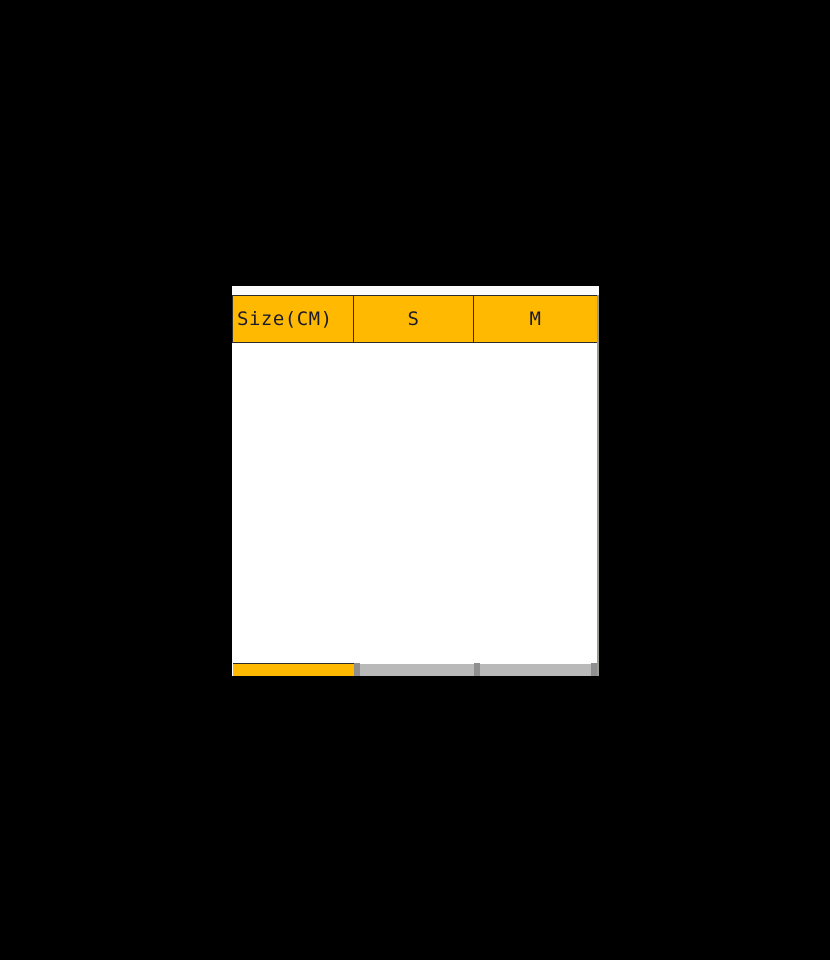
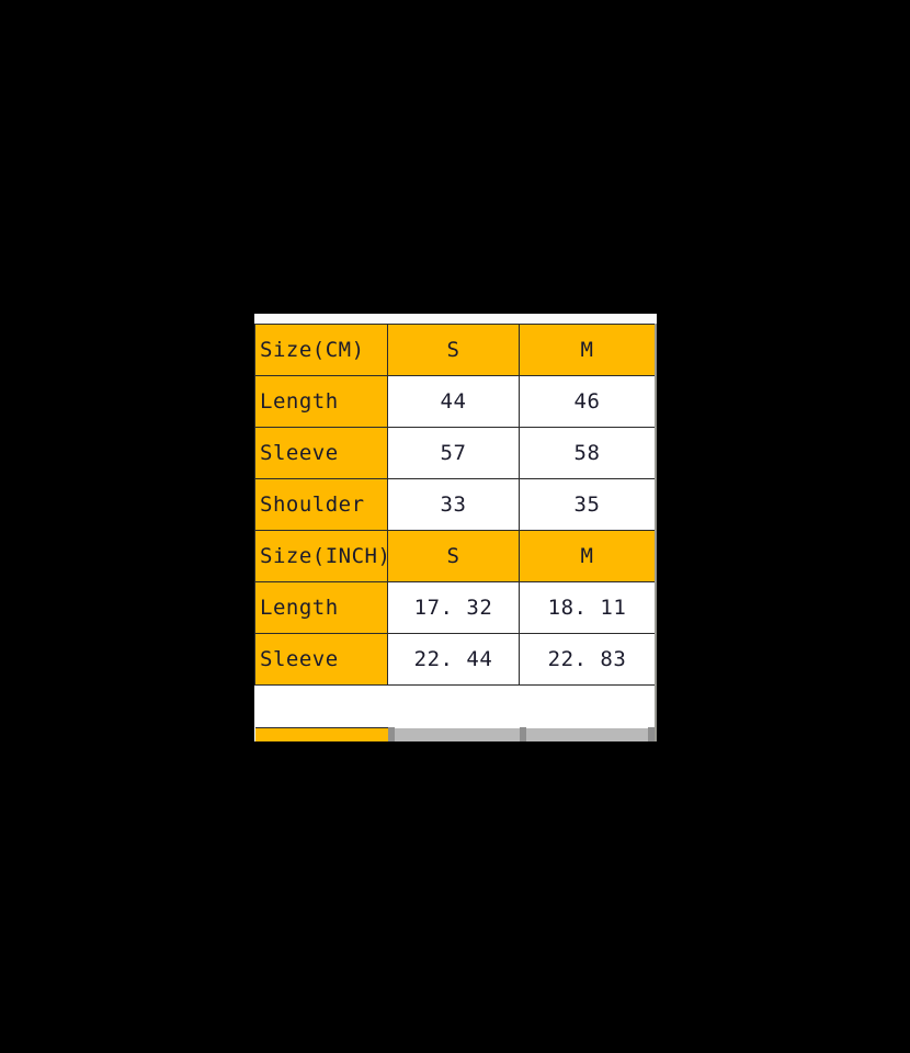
  Size(CM)	S	M
+ Length	44	46
+ Sleeve	57	58
+ Shoulder	33	35
+ Size(INCH)	S	M
+ Length	17. 32	18. 11
+ Sleeve	22. 44	22. 83
